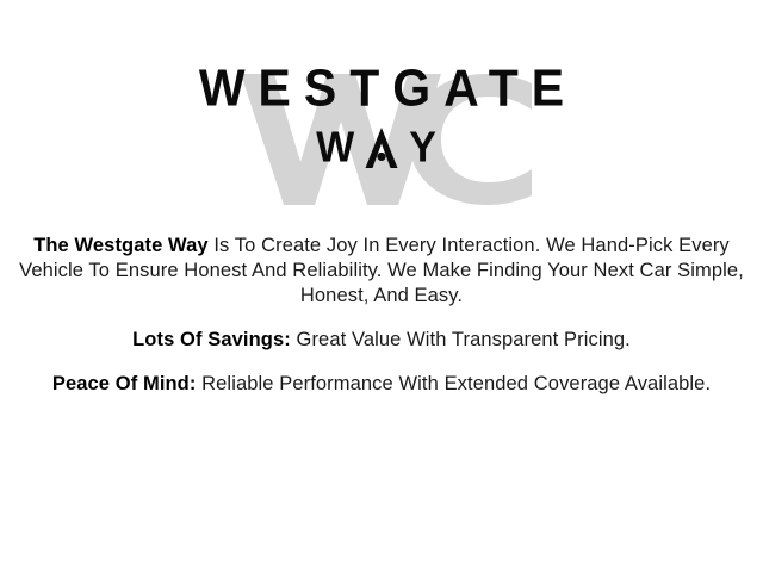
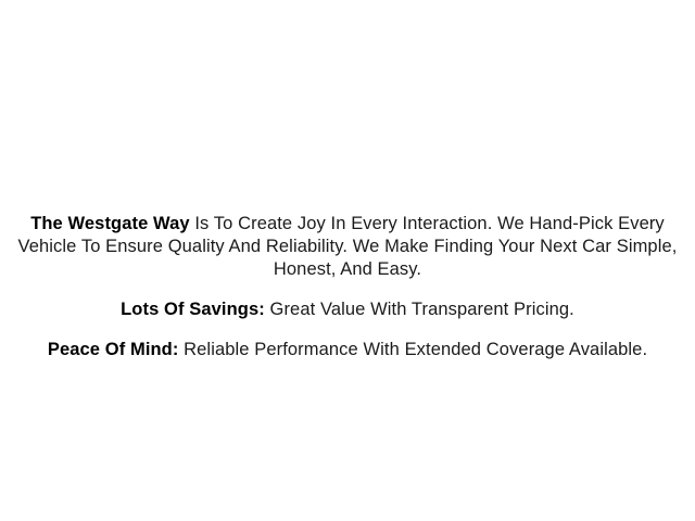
- WESTGATE
- W Y
- The Westgate Way Is To Create Joy In Every Interaction. We Hand-Pick Every Vehicle To Ensure Honest And Reliability. We Make Finding Your Next Car Simple, Honest, And Easy.
+ The Westgate Way Is To Create Joy In Every Interaction. We Hand-Pick Every Vehicle To Ensure Quality And Reliability. We Make Finding Your Next Car Simple, Honest, And Easy.
  Lots Of Savings: Great Value With Transparent Pricing.
  Peace Of Mind: Reliable Performance With Extended Coverage Available.
